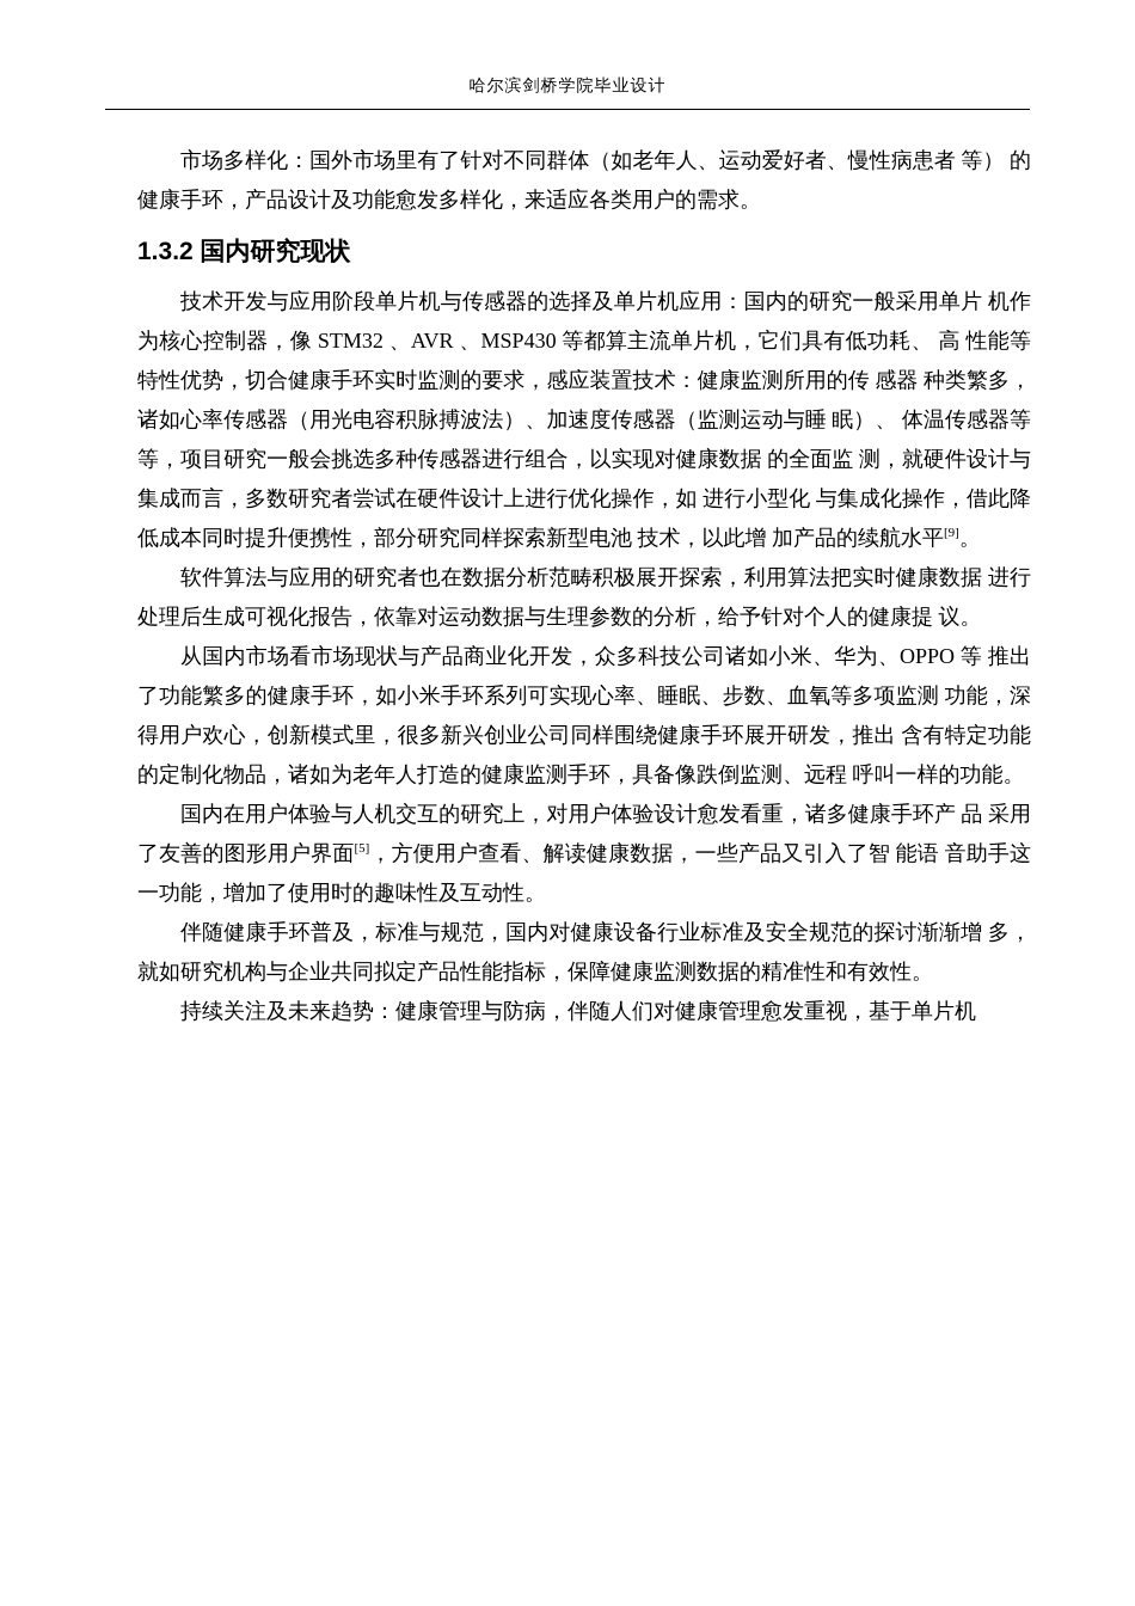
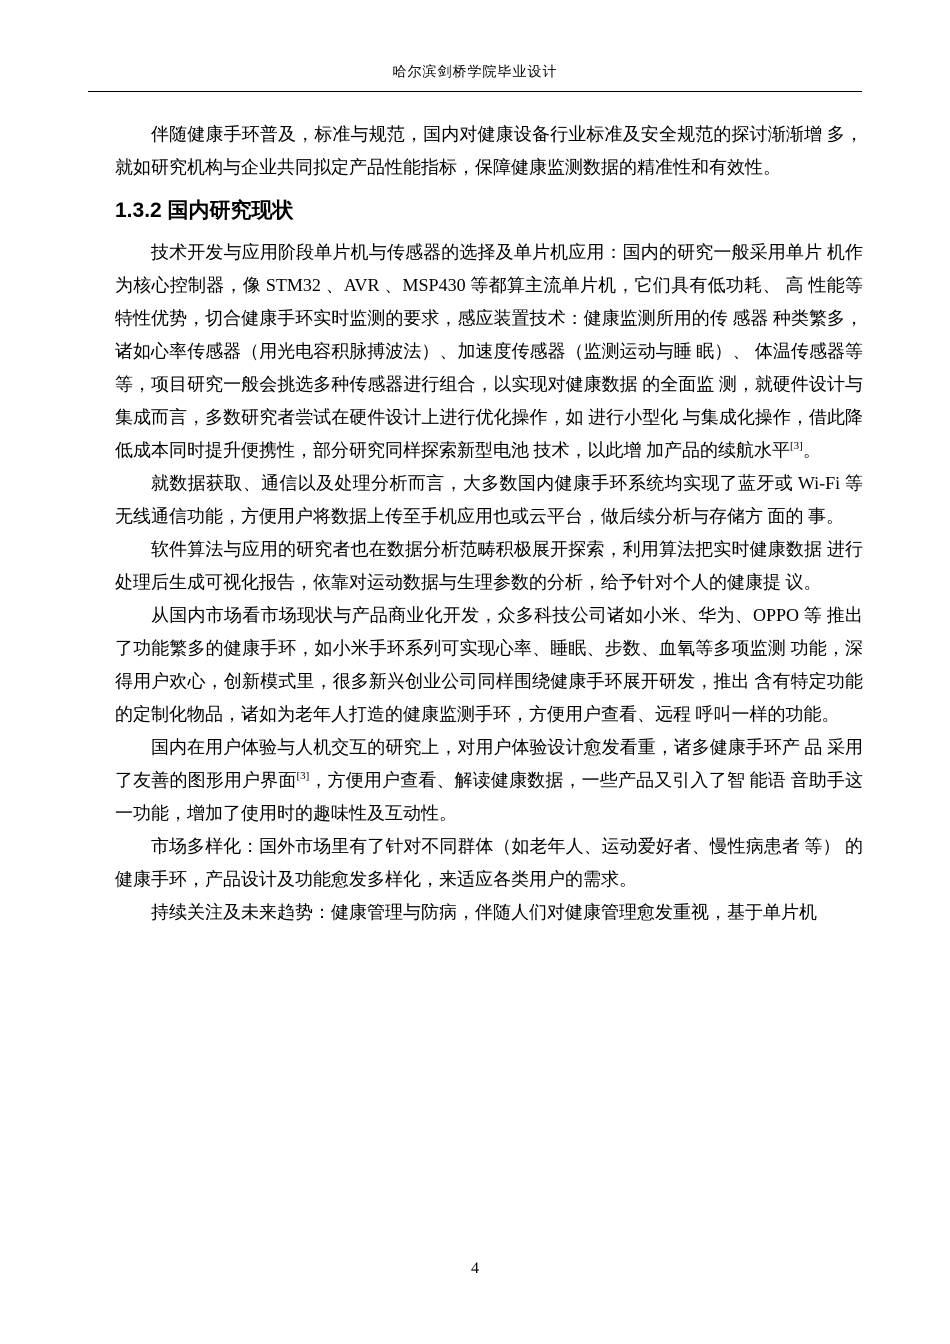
  哈尔滨剑桥学院毕业设计
- 市场多样化：国外市场里有了针对不同群体（如老年人、运动爱好者、慢性病患者 等） 的健康手环，产品设计及功能愈发多样化，来适应各类用户的需求。
+ 伴随健康手环普及，标准与规范，国内对健康设备行业标准及安全规范的探讨渐渐增 多，就如研究机构与企业共同拟定产品性能指标，保障健康监测数据的精准性和有效性。
  1.3.2 国内研究现状
- 技术开发与应用阶段单片机与传感器的选择及单片机应用：国内的研究一般采用单片 机作为核心控制器，像 STM32 、AVR 、MSP430 等都算主流单片机，它们具有低功耗、 高 性能等特性优势，切合健康手环实时监测的要求，感应装置技术：健康监测所用的传 感器 种类繁多，诸如心率传感器（用光电容积脉搏波法）、加速度传感器（监测运动与睡 眠）、 体温传感器等等，项目研究一般会挑选多种传感器进行组合，以实现对健康数据 的全面监 测，就硬件设计与集成而言，多数研究者尝试在硬件设计上进行优化操作，如 进行小型化 与集成化操作，借此降低成本同时提升便携性，部分研究同样探索新型电池 技术，以此增 加产品的续航水平[9]。
+ 技术开发与应用阶段单片机与传感器的选择及单片机应用：国内的研究一般采用单片 机作为核心控制器，像 STM32 、AVR 、MSP430 等都算主流单片机，它们具有低功耗、 高 性能等特性优势，切合健康手环实时监测的要求，感应装置技术：健康监测所用的传 感器 种类繁多，诸如心率传感器（用光电容积脉搏波法）、加速度传感器（监测运动与睡 眠）、 体温传感器等等，项目研究一般会挑选多种传感器进行组合，以实现对健康数据 的全面监 测，就硬件设计与集成而言，多数研究者尝试在硬件设计上进行优化操作，如 进行小型化 与集成化操作，借此降低成本同时提升便携性，部分研究同样探索新型电池 技术，以此增 加产品的续航水平[3]。
+ 就数据获取、通信以及处理分析而言，大多数国内健康手环系统均实现了蓝牙或 Wi-Fi 等无线通信功能，方便用户将数据上传至手机应用也或云平台，做后续分析与存储方 面的 事。
  软件算法与应用的研究者也在数据分析范畴积极展开探索，利用算法把实时健康数据 进行处理后生成可视化报告，依靠对运动数据与生理参数的分析，给予针对个人的健康提 议。
- 从国内市场看市场现状与产品商业化开发，众多科技公司诸如小米、华为、OPPO 等 推出了功能繁多的健康手环，如小米手环系列可实现心率、睡眠、步数、血氧等多项监测 功能，深得用户欢心，创新模式里，很多新兴创业公司同样围绕健康手环展开研发，推出 含有特定功能的定制化物品，诸如为老年人打造的健康监测手环，具备像跌倒监测、远程 呼叫一样的功能。
+ 从国内市场看市场现状与产品商业化开发，众多科技公司诸如小米、华为、OPPO 等 推出了功能繁多的健康手环，如小米手环系列可实现心率、睡眠、步数、血氧等多项监测 功能，深得用户欢心，创新模式里，很多新兴创业公司同样围绕健康手环展开研发，推出 含有特定功能的定制化物品，诸如为老年人打造的健康监测手环，方便用户查看、远程 呼叫一样的功能。
- 国内在用户体验与人机交互的研究上，对用户体验设计愈发看重，诸多健康手环产 品 采用了友善的图形用户界面[5]，方便用户查看、解读健康数据，一些产品又引入了智 能语 音助手这一功能，增加了使用时的趣味性及互动性。
+ 国内在用户体验与人机交互的研究上，对用户体验设计愈发看重，诸多健康手环产 品 采用了友善的图形用户界面[3]，方便用户查看、解读健康数据，一些产品又引入了智 能语 音助手这一功能，增加了使用时的趣味性及互动性。
- 伴随健康手环普及，标准与规范，国内对健康设备行业标准及安全规范的探讨渐渐增 多，就如研究机构与企业共同拟定产品性能指标，保障健康监测数据的精准性和有效性。
+ 市场多样化：国外市场里有了针对不同群体（如老年人、运动爱好者、慢性病患者 等） 的健康手环，产品设计及功能愈发多样化，来适应各类用户的需求。
  持续关注及未来趋势：健康管理与防病，伴随人们对健康管理愈发重视，基于单片机
+ 4
